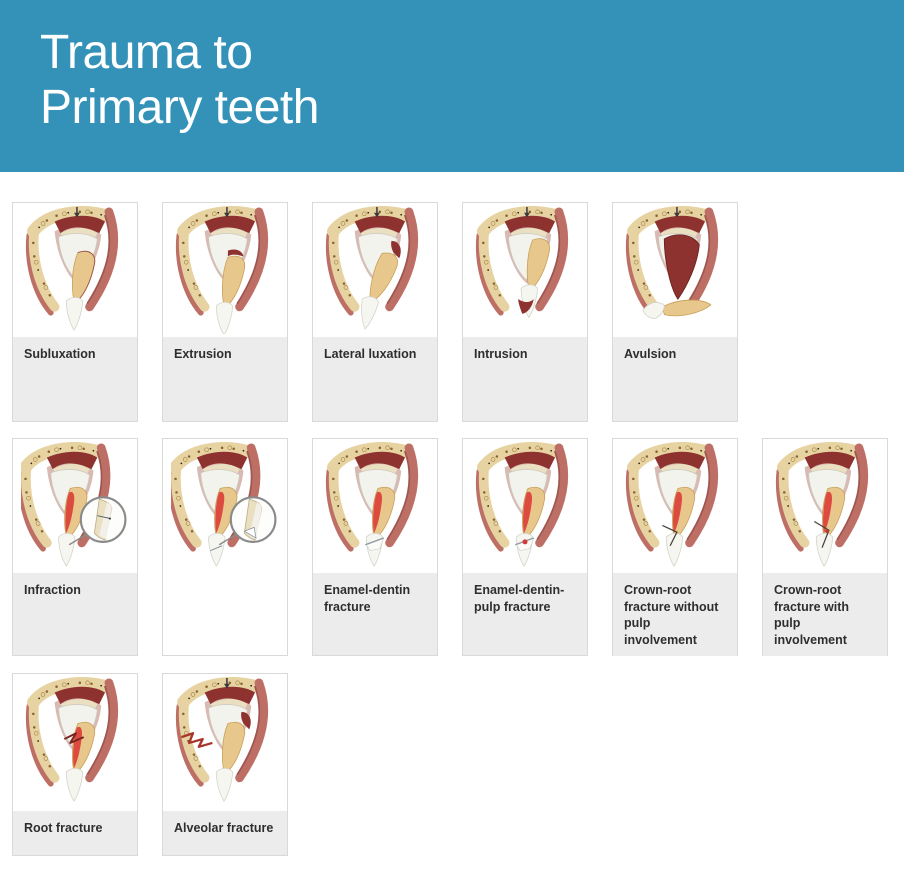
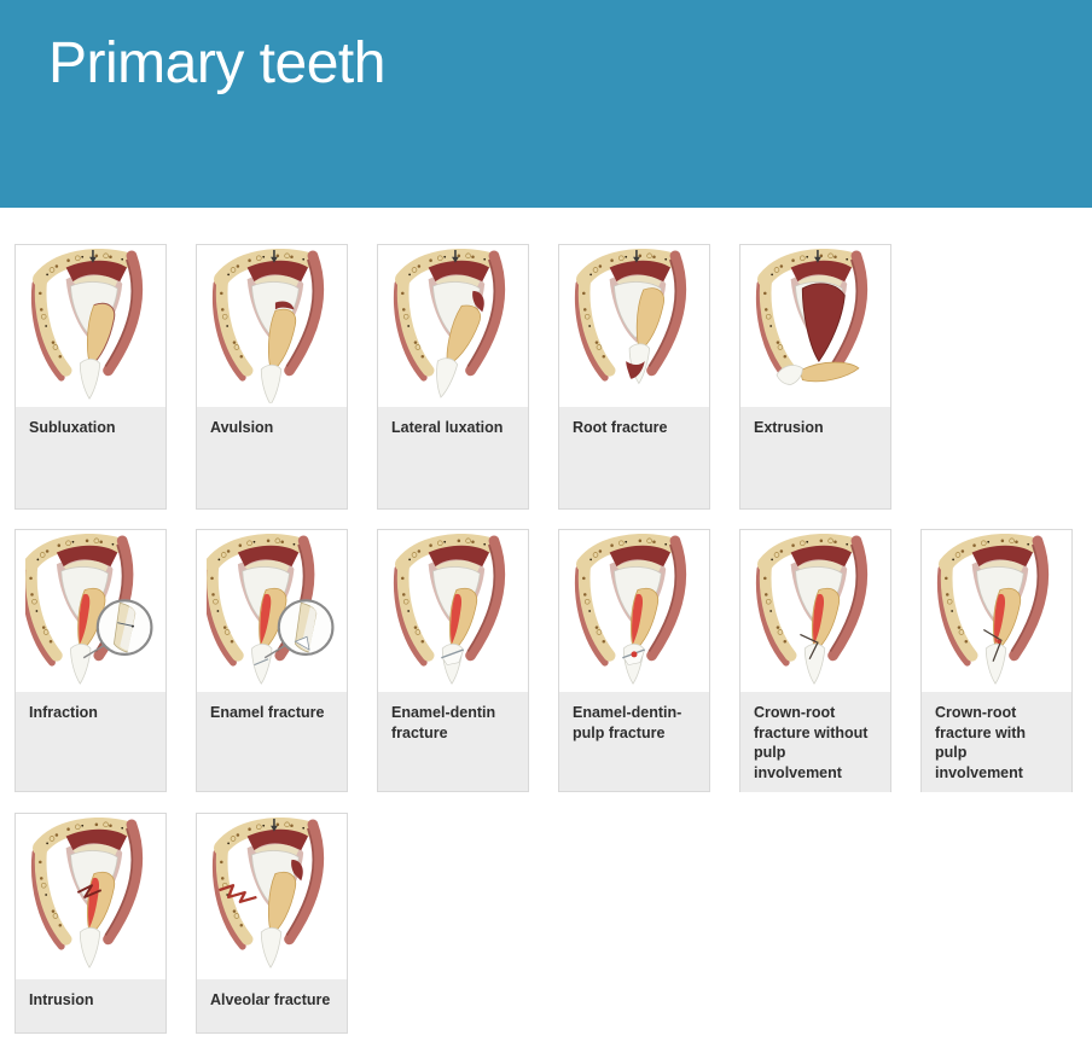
- Trauma to
  Primary teeth
  Subluxation
- Extrusion
+ Avulsion
  Lateral luxation
- Intrusion
+ Root fracture
- Avulsion
+ Extrusion
  Infraction
+ Enamel fracture
  Enamel-dentin fracture
  Enamel-dentin-pulp fracture
  Crown-root fracture without pulp involvement
  Crown-root fracture with pulp involvement
- Root fracture
+ Intrusion
  Alveolar fracture
